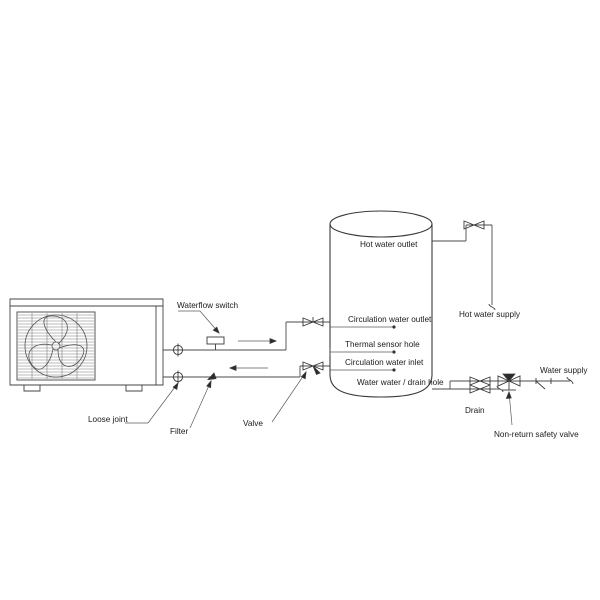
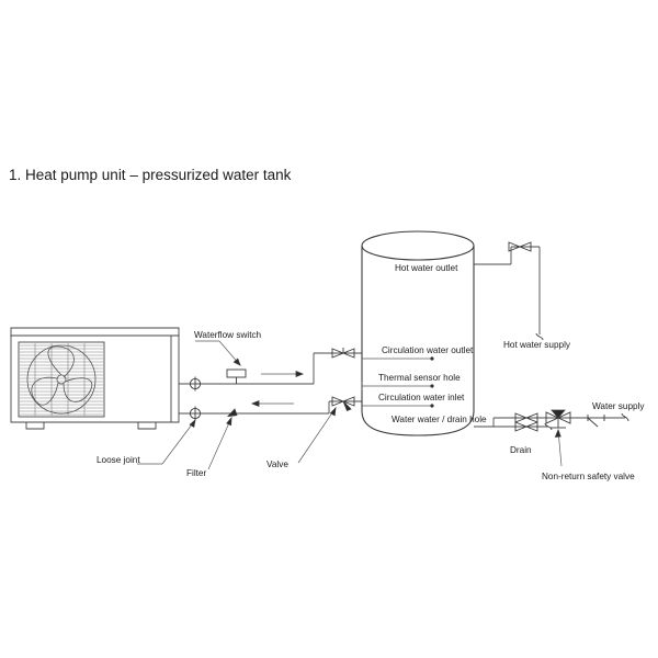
+ 1. Heat pump unit – pressurized water tank
  Hot water outlet
  Circulation water outlet
  Thermal sensor hole
  Circulation water inlet
  Water water / drain hole
  Hot water supply
  Drain
  Water supply
  Non-return safety valve
  Waterflow switch
  Loose joint
  Filter
  Valve
